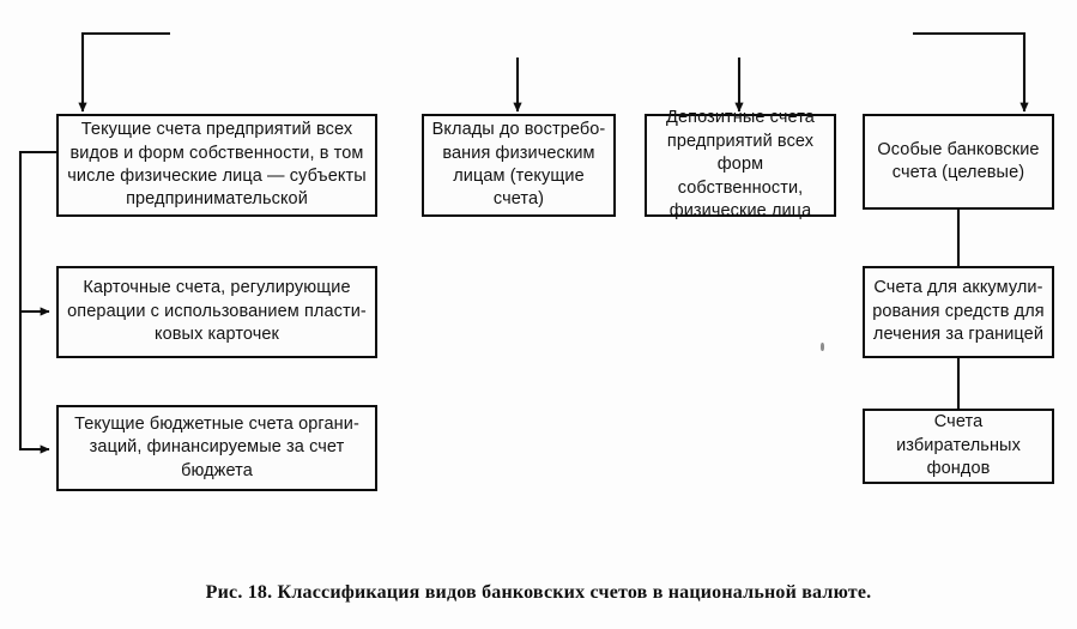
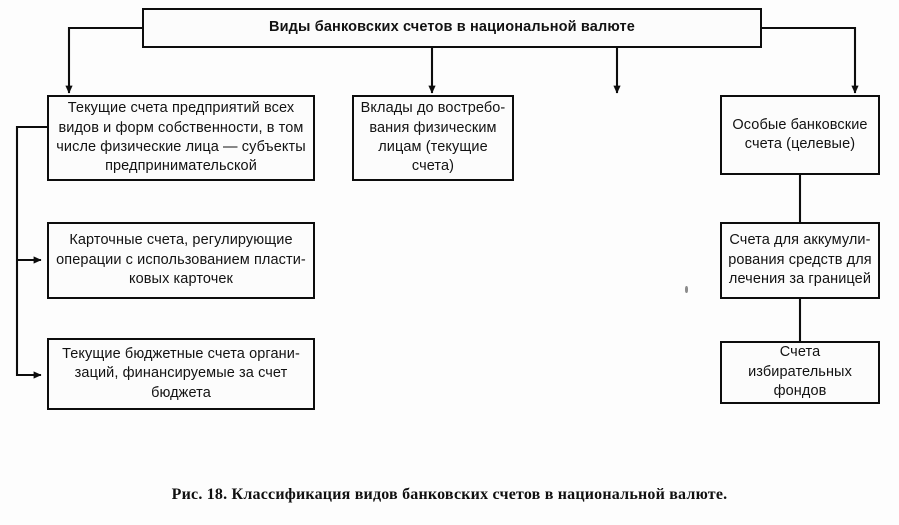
+ Виды банковских счетов в национальной валюте
  Текущие счета предприятий всех
  видов и форм собственности, в том
  числе физические лица — субъекты
  предпринимательской
  Вклады до востребо-
  вания физическим
  лицам (текущие
  счета)
- Депозитные счета
- предприятий всех
- форм собственности,
- физические лица
  Особые банковские
  счета (целевые)
  Карточные счета, регулирующие
  операции с использованием пласти-
  ковых карточек
  Текущие бюджетные счета органи-
  заций, финансируемые за счет
  бюджета
  Счета для аккумули-
  рования средств для
  лечения за границей
  Счета избирательных
  фондов
  Рис. 18. Классификация видов банковских счетов в национальной валюте.
